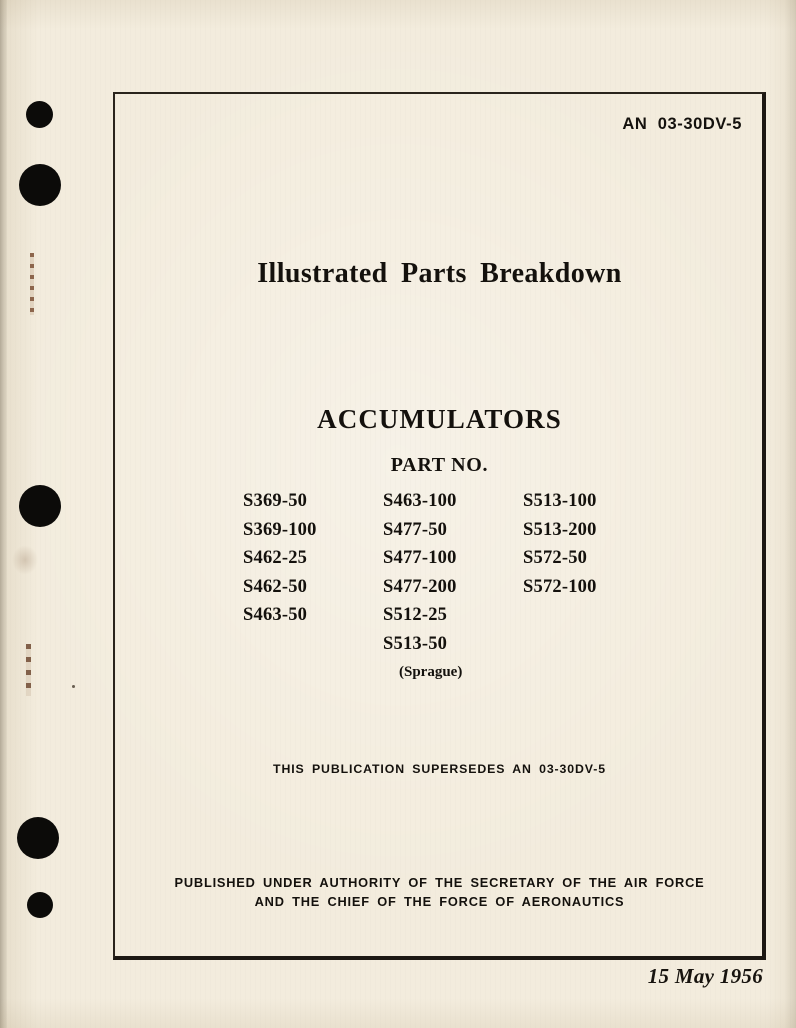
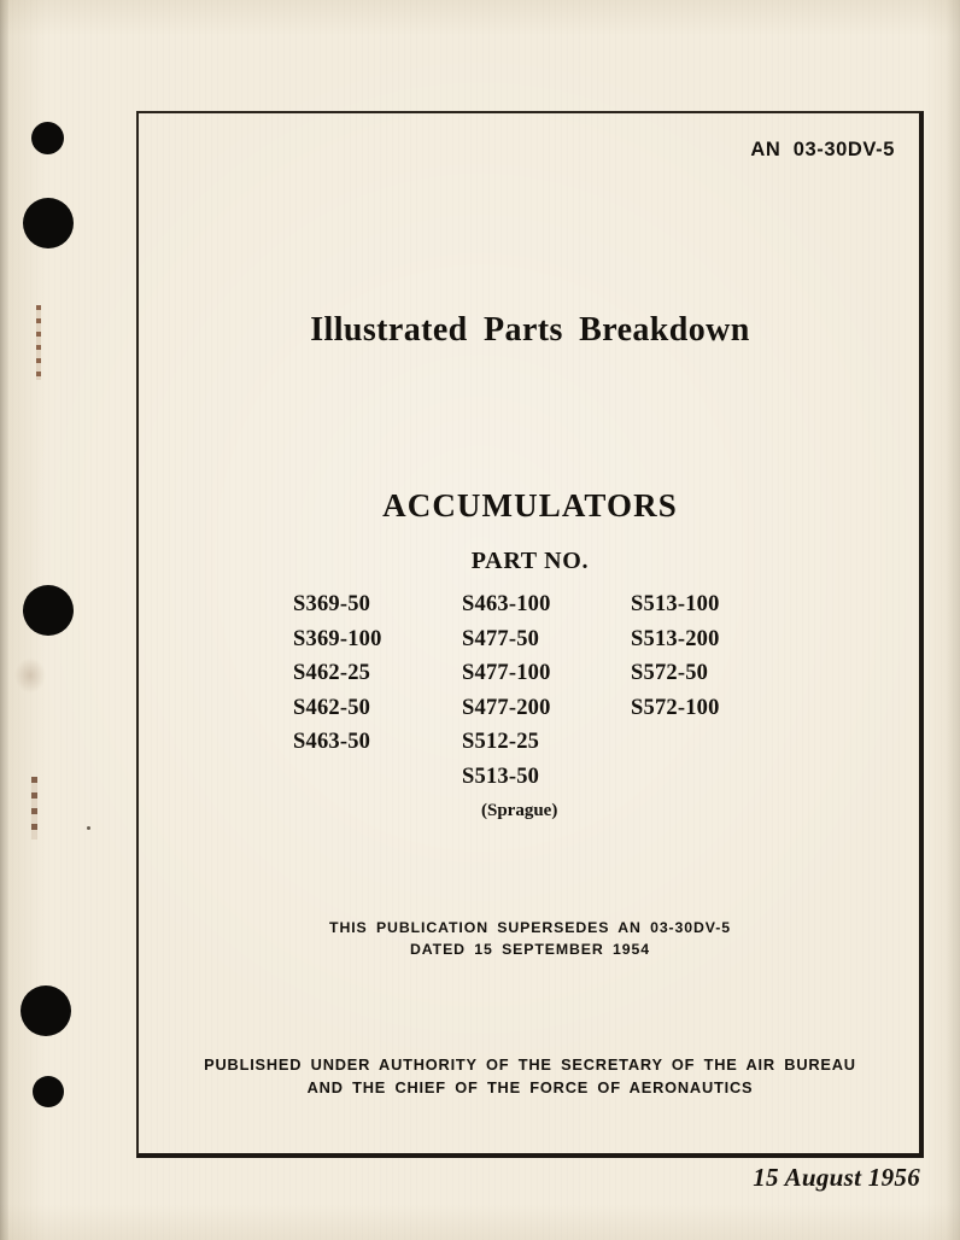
  AN 03-30DV-5
  Illustrated Parts Breakdown
  ACCUMULATORS
  PART NO.
  S369-50
  S369-100
  S462-25
  S462-50
  S463-50
  S463-100
  S477-50
  S477-100
  S477-200
  S512-25
  S513-50
  (Sprague)
  S513-100
  S513-200
  S572-50
  S572-100
  THIS PUBLICATION SUPERSEDES AN 03-30DV-5
+ DATED 15 SEPTEMBER 1954
- PUBLISHED UNDER AUTHORITY OF THE SECRETARY OF THE AIR FORCE
+ PUBLISHED UNDER AUTHORITY OF THE SECRETARY OF THE AIR BUREAU
  AND THE CHIEF OF THE FORCE OF AERONAUTICS
- 15 May 1956
+ 15 August 1956
